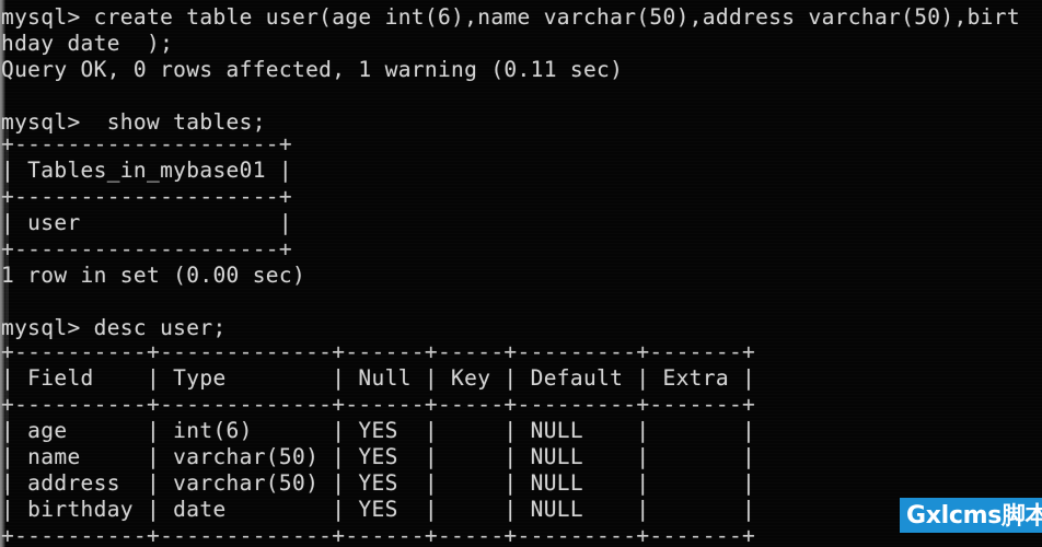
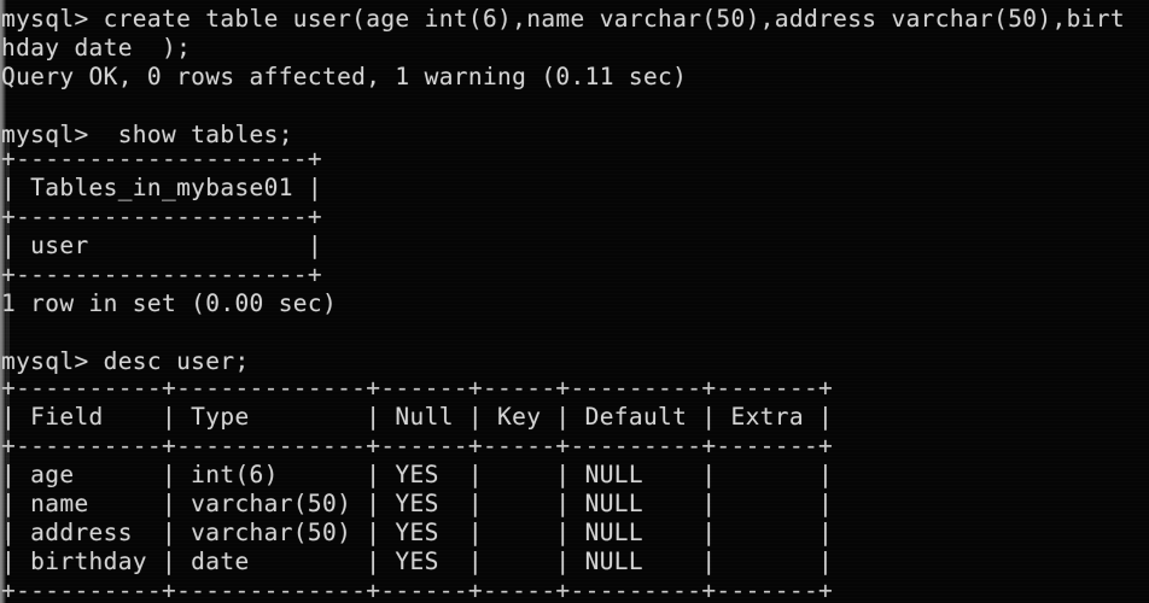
- Gxlcms脚本
